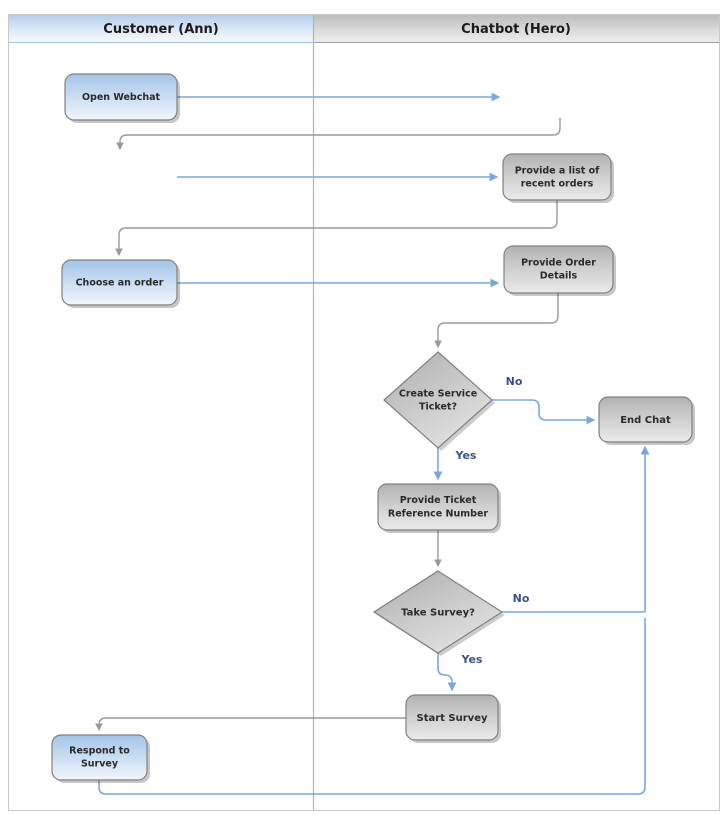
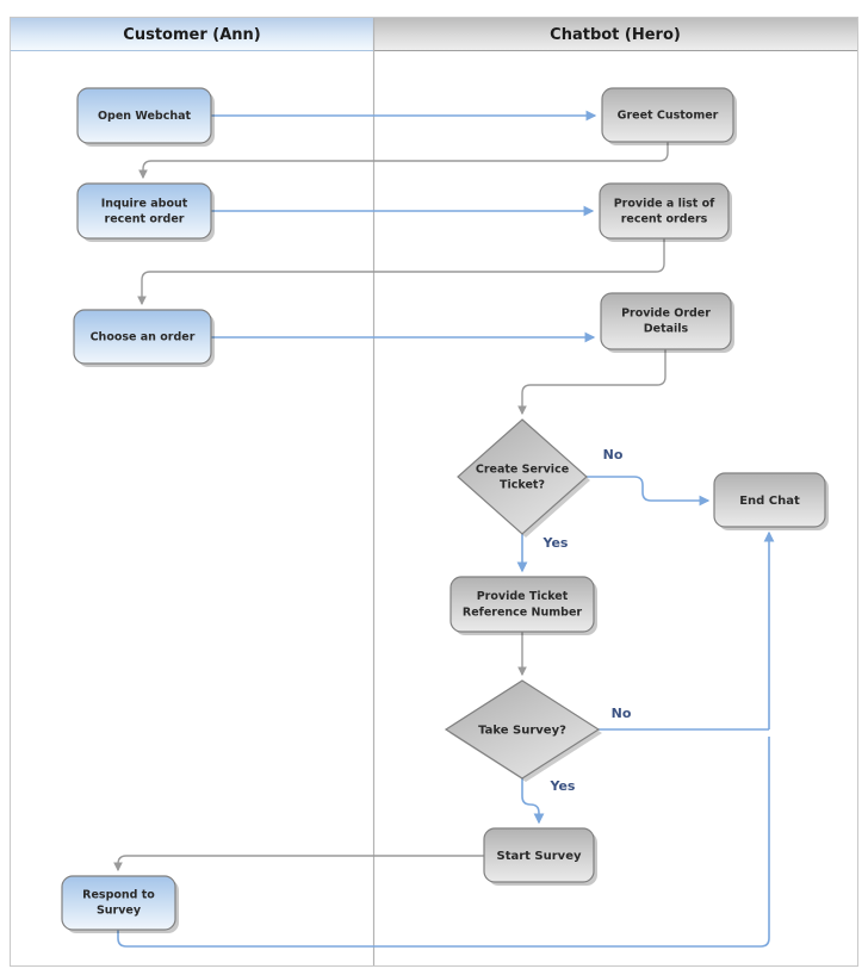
  Customer (Ann)
  Chatbot (Hero)
  Open Webchat
+ Greet Customer
+ Inquire about
+ recent order
  Provide a list of
  recent orders
  Choose an order
  Provide Order
  Details
  Create Service
  Ticket?
  End Chat
  Provide Ticket
  Reference Number
  Take Survey?
  Start Survey
  Respond to
  Survey
  No
  Yes
  No
  Yes
